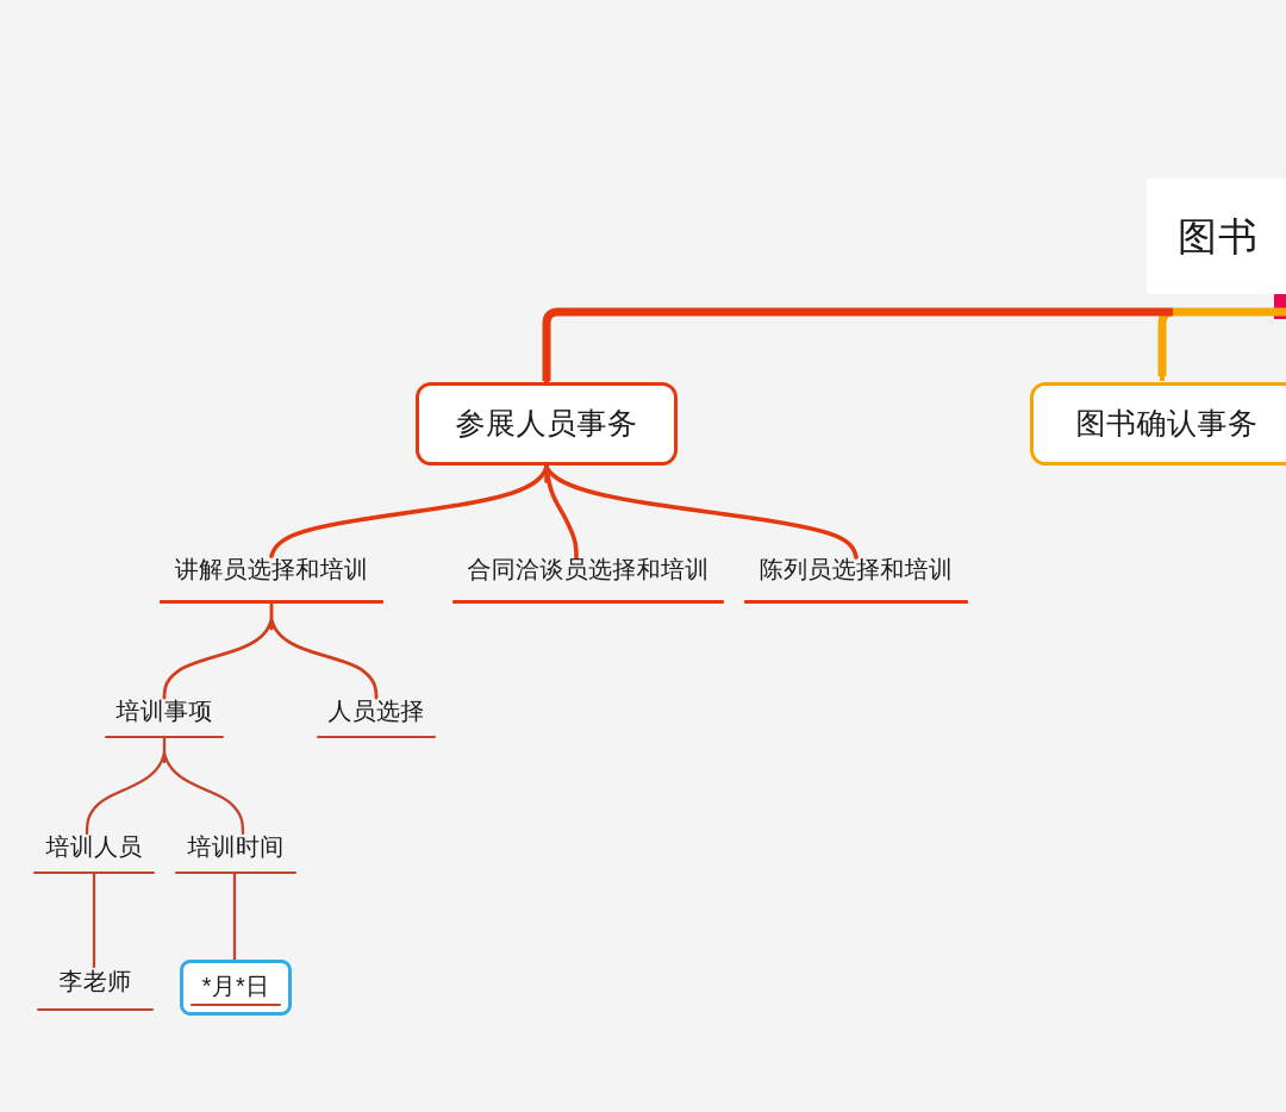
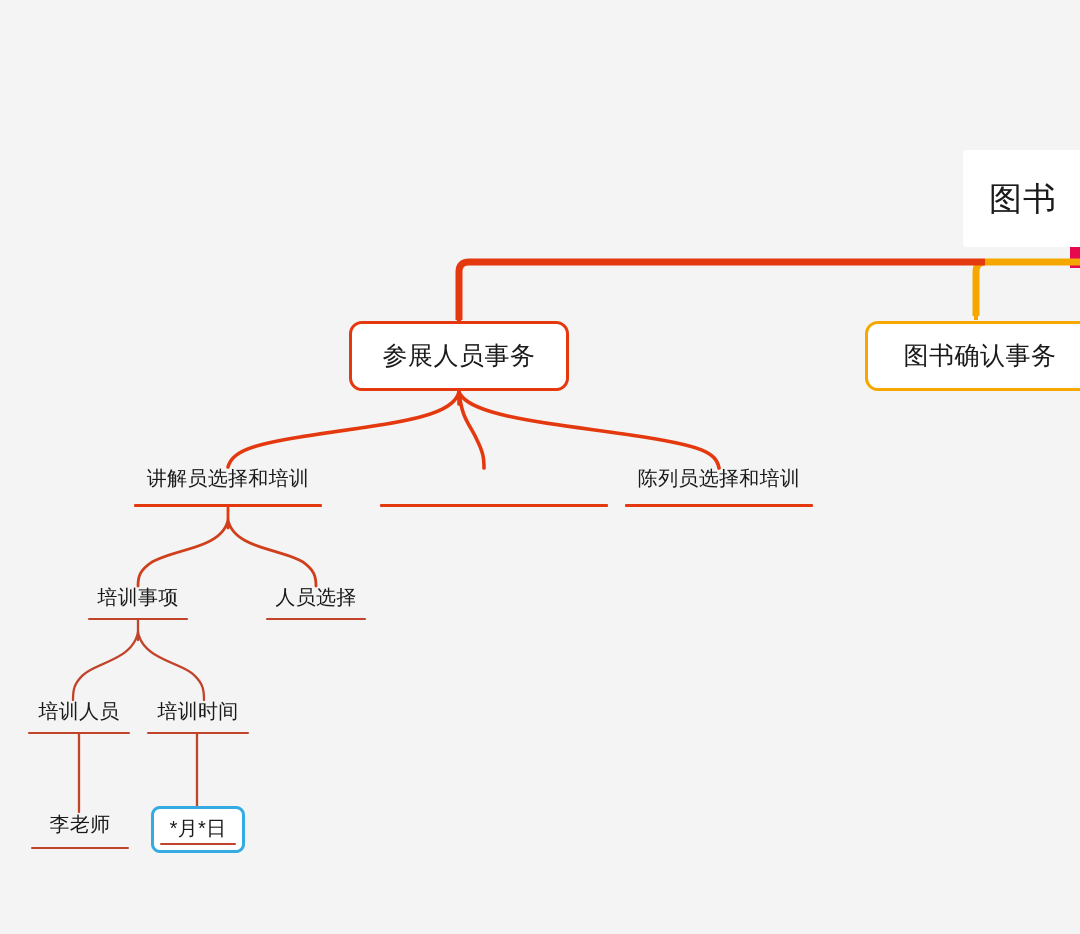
  图书
  参展人员事务
  图书确认事务
  讲解员选择和培训
- 合同洽谈员选择和培训
  陈列员选择和培训
  培训事项
  人员选择
  培训人员
  培训时间
  李老师
  *月*日
